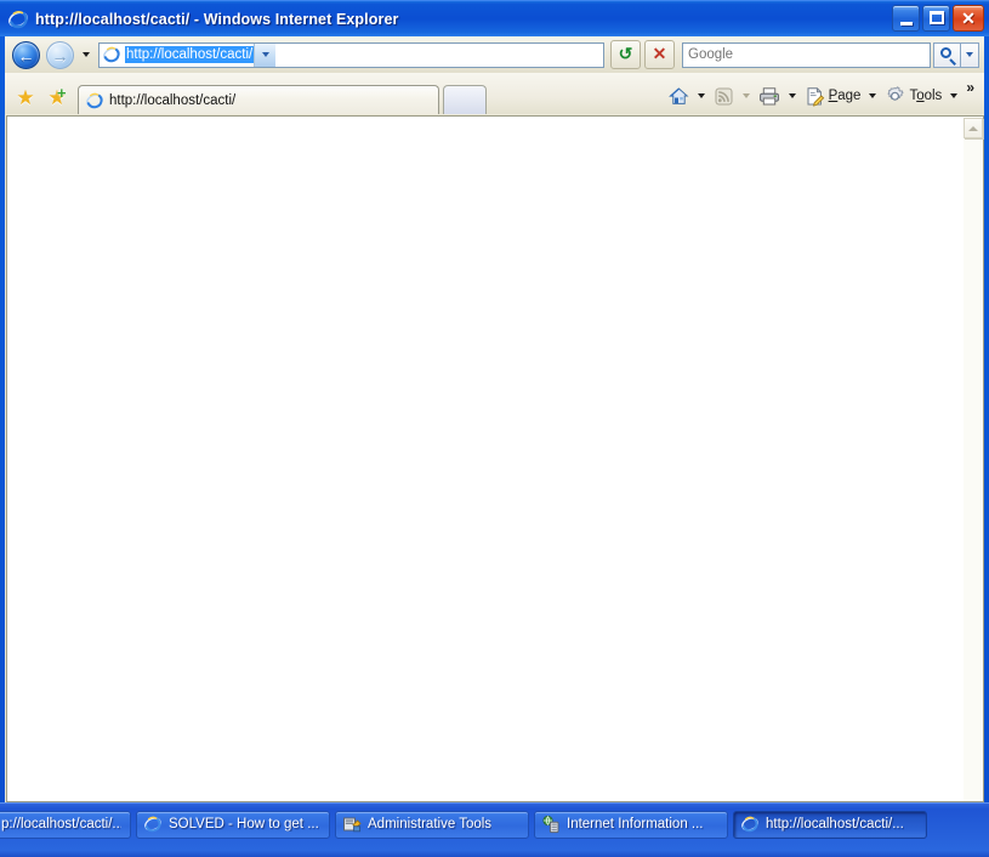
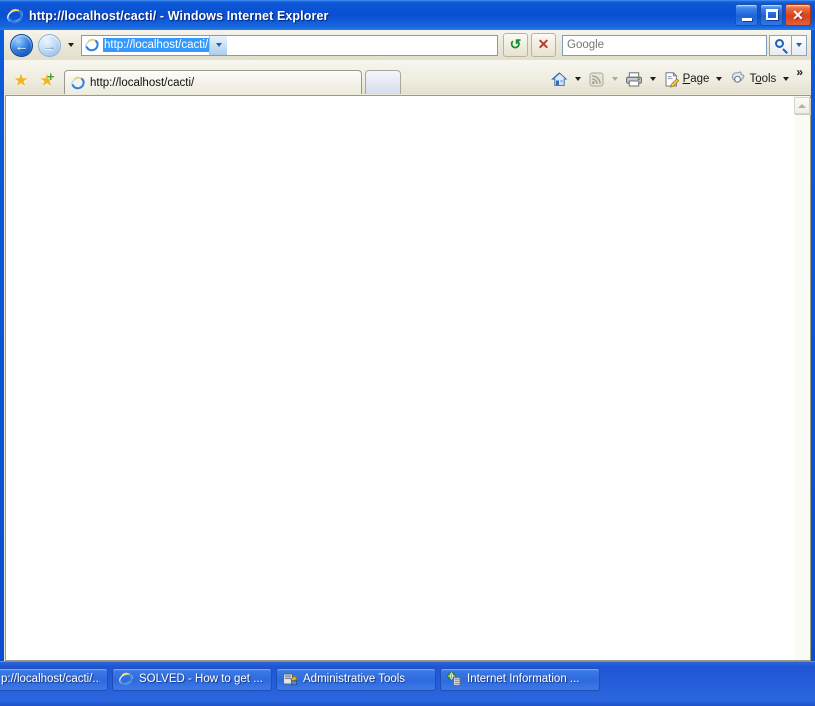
  http://localhost/cacti/ - Windows Internet Explorer
  ✕
  ←
  →
  http://localhost/cacti/
  ↺
  ✕
  Google
  ★
  ★
  +
  http://localhost/cacti/
  Page
  Tools
  »
  p://localhost/cacti/..
  SOLVED - How to get ...
  Administrative Tools
  Internet Information ...
- http://localhost/cacti/...
